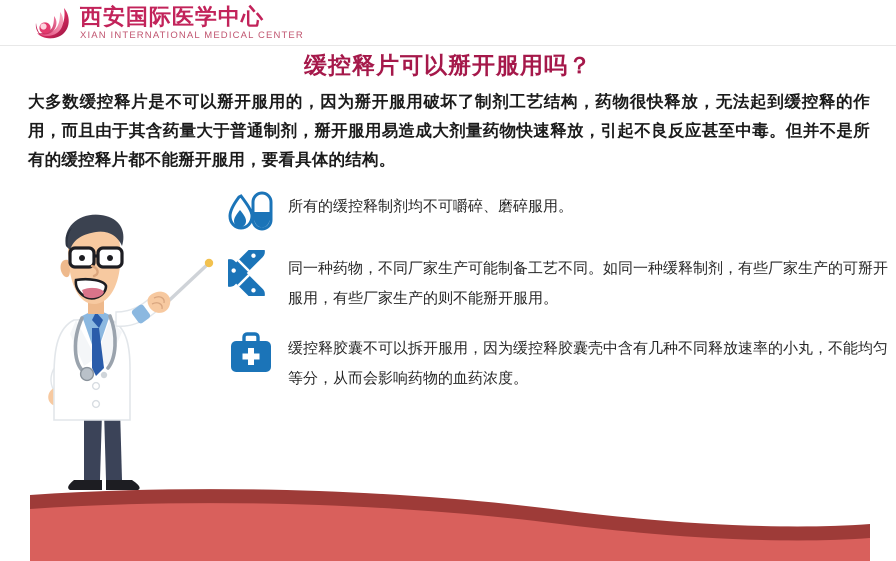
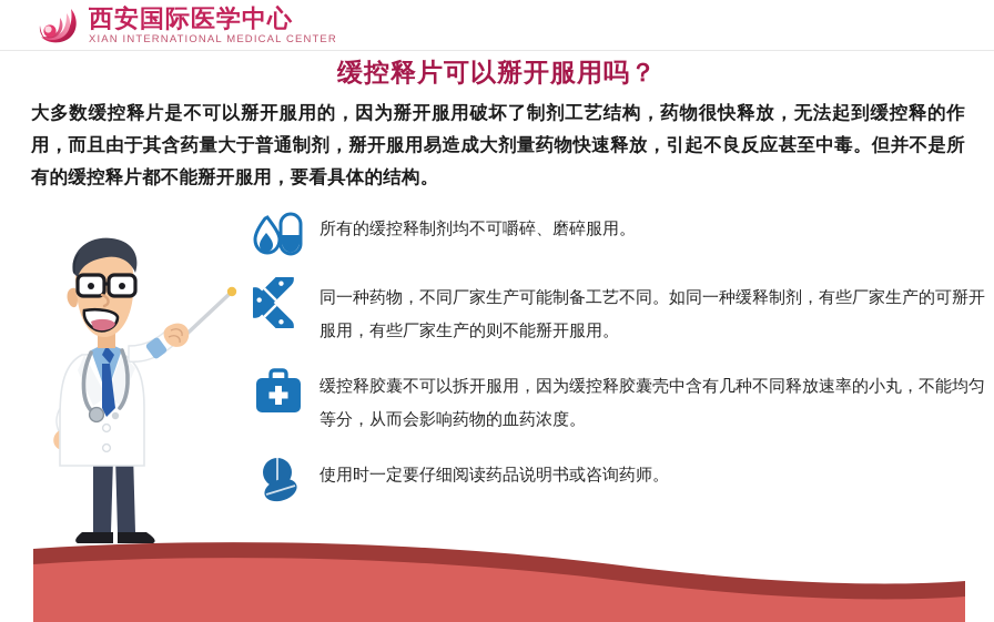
  西安国际医学中心
  XIAN INTERNATIONAL MEDICAL CENTER
  缓控释片可以掰开服用吗？
  大多数缓控释片是不可以掰开服用的，因为掰开服用破坏了制剂工艺结构，药物很快释放，无法起到缓控释的作用，而且由于其含药量大于普通制剂，掰开服用易造成大剂量药物快速释放，引起不良反应甚至中毒。但并不是所有的缓控释片都不能掰开服用，要看具体的结构。
  所有的缓控释制剂均不可嚼碎、磨碎服用。
  同一种药物，不同厂家生产可能制备工艺不同。如同一种缓释制剂，有些厂家生产的可掰开服用，有些厂家生产的则不能掰开服用。
  缓控释胶囊不可以拆开服用，因为缓控释胶囊壳中含有几种不同释放速率的小丸，不能均匀等分，从而会影响药物的血药浓度。
+ 使用时一定要仔细阅读药品说明书或咨询药师。
